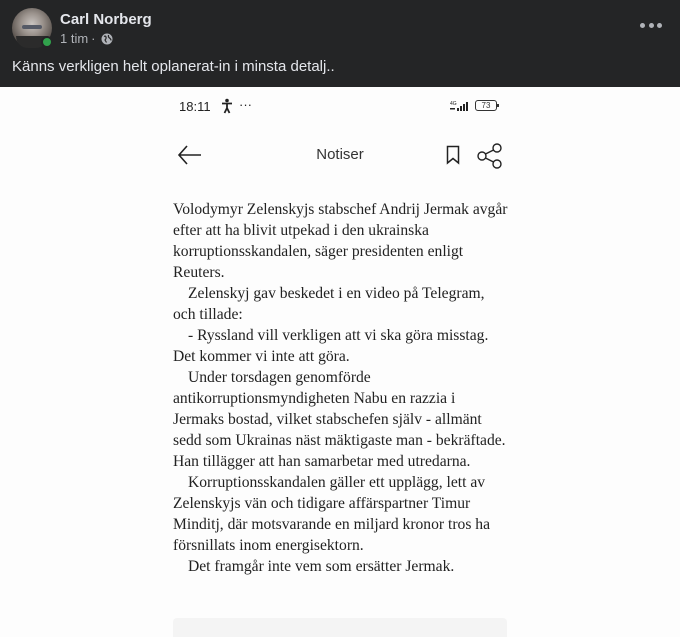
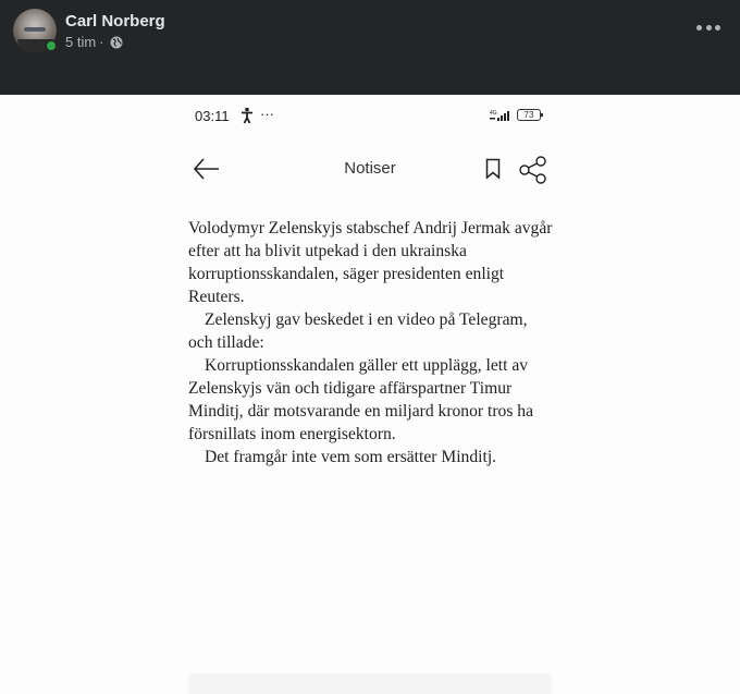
  Carl Norberg
- 1 tim
+ 5 tim
  ·
- Känns verkligen helt oplanerat-in i minsta detalj..
- 18:11
+ 03:11
  ···
  73
  Notiser
  Volodymyr Zelenskyjs stabschef Andrij Jermak avgår efter att ha blivit utpekad i den ukrainska korruptionsskandalen, säger presidenten enligt Reuters.
  Zelenskyj gav beskedet i en video på Telegram, och tillade:
- - Ryssland vill verkligen att vi ska göra misstag. Det kommer vi inte att göra.
- Under torsdagen genomförde antikorruptionsmyndigheten Nabu en razzia i Jermaks bostad, vilket stabschefen själv - allmänt sedd som Ukrainas näst mäktigaste man - bekräftade. Han tillägger att han samarbetar med utredarna.
  Korruptionsskandalen gäller ett upplägg, lett av Zelenskyjs vän och tidigare affärspartner Timur Minditj, där motsvarande en miljard kronor tros ha försnillats inom energisektorn.
- Det framgår inte vem som ersätter Jermak.
+ Det framgår inte vem som ersätter Minditj.
